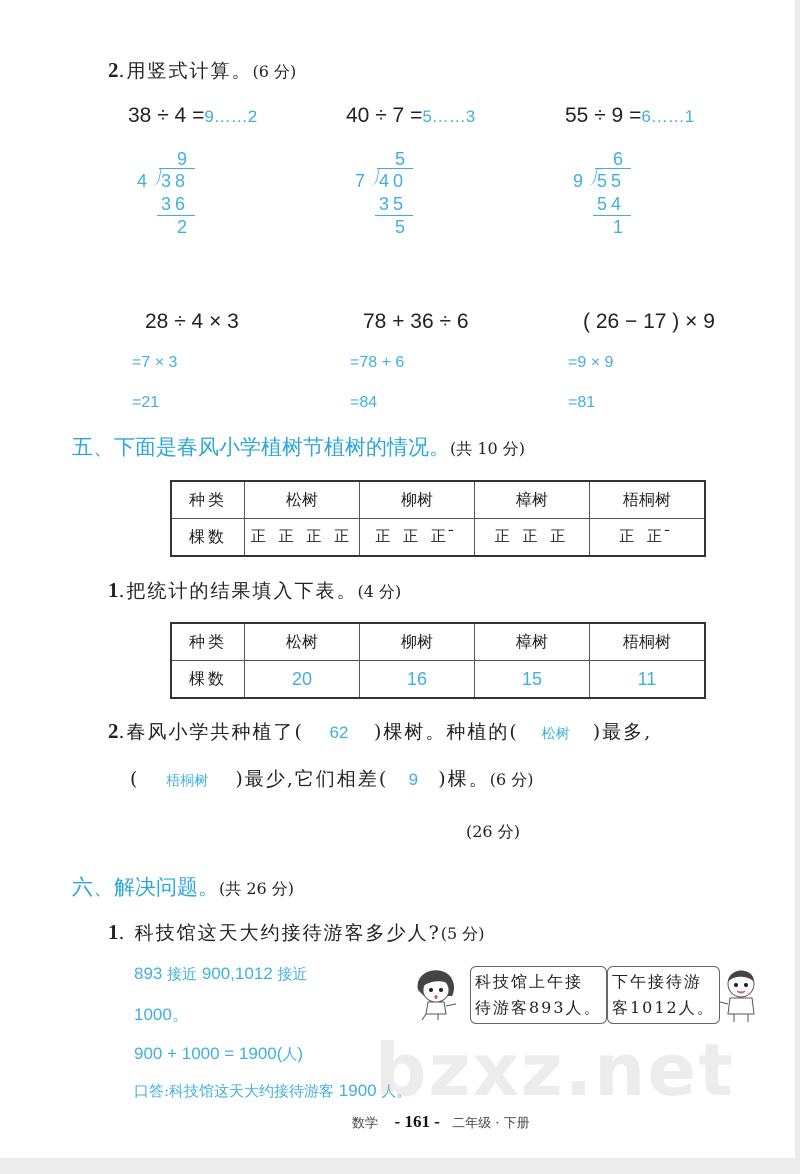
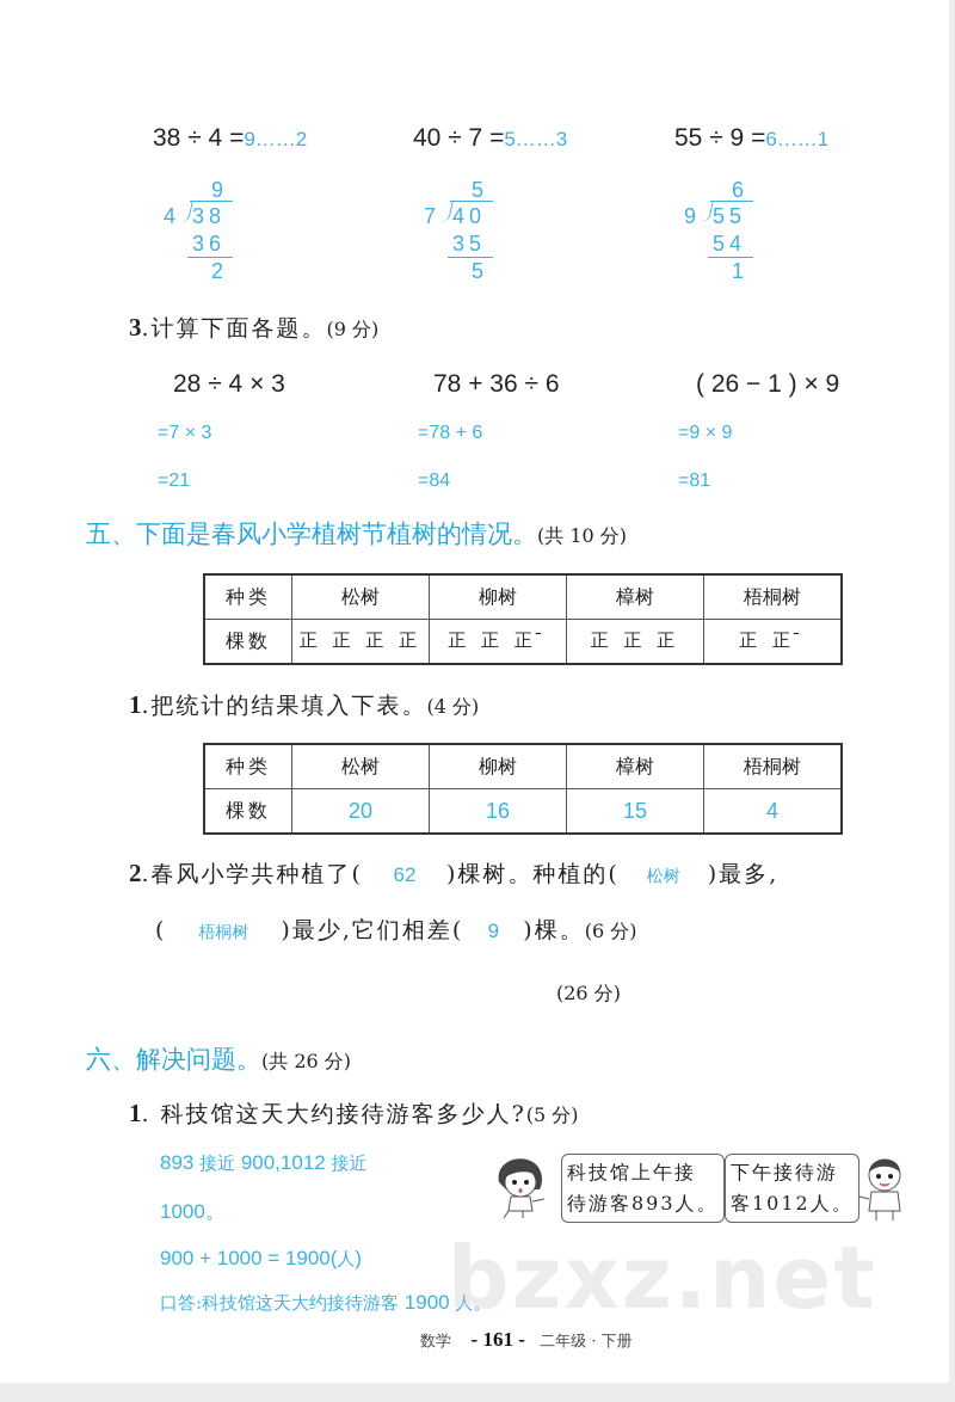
- 2.用竖式计算。(6 分)
  38 ÷ 4 =9……2
  40 ÷ 7 =5……3
  55 ÷ 9 =6……1
  9
  4
  38
  36
  2
  5
  7
  40
  35
  5
  6
  9
  55
  54
  1
+ 3.计算下面各题。(9 分)
  28 ÷ 4 × 3
  78 + 36 ÷ 6
- ( 26 − 17 ) × 9
+ ( 26 − 1 ) × 9
  =7 × 3
  =78 + 6
  =9 × 9
  =21
  =84
  =81
  五、下面是春风小学植树节植树的情况。(共 10 分)
  种类	松树	柳树	樟树	梧桐树
  棵数	正 正 正 正	正 正 正 ̄	正 正 正	正 正 ̄
  1.把统计的结果填入下表。(4 分)
  种类	松树	柳树	樟树	梧桐树
- 棵数	20	16	15	11
+ 棵数	20	16	15	4
  2.春风小学共种植了( 62 )棵树。种植的( 松树 )最多,
  ( 梧桐树 )最少,它们相差( 9 )棵。(6 分)
  (26 分)
  六、解决问题。(共 26 分)
  1. 科技馆这天大约接待游客多少人?(5 分)
  893 接近 900,1012 接近
  1000。
  900 + 1000 = 1900(人)
  口答:科技馆这天大约接待游客 1900 人。
  科技馆上午接
  待游客893人。
  下午接待游
  客1012人。
  bzxz.net
  数学 - 161 - 二年级 · 下册
